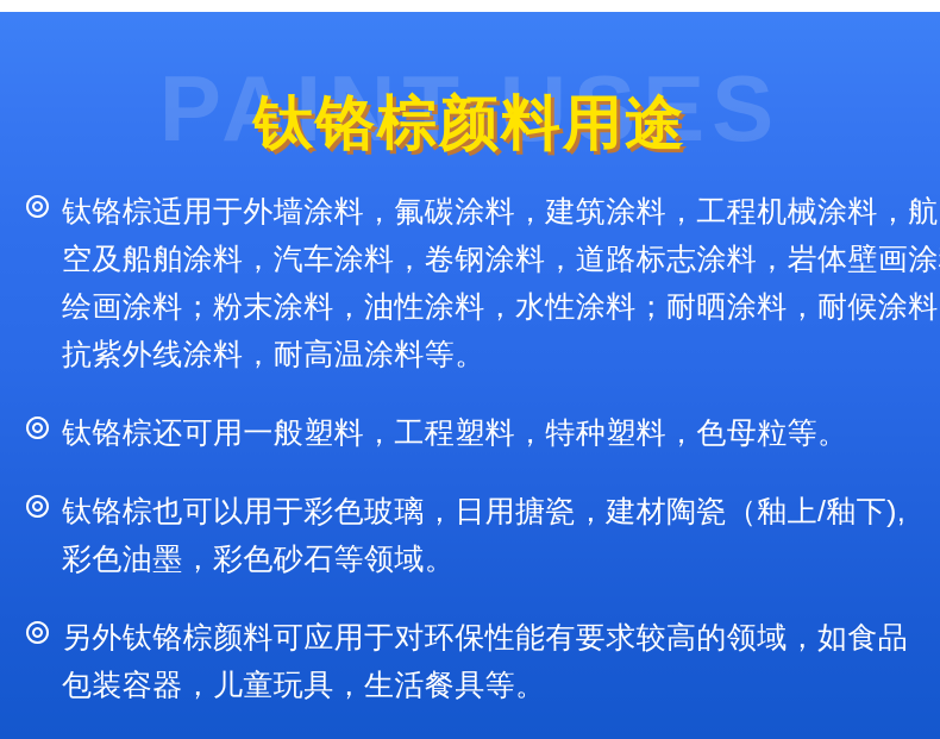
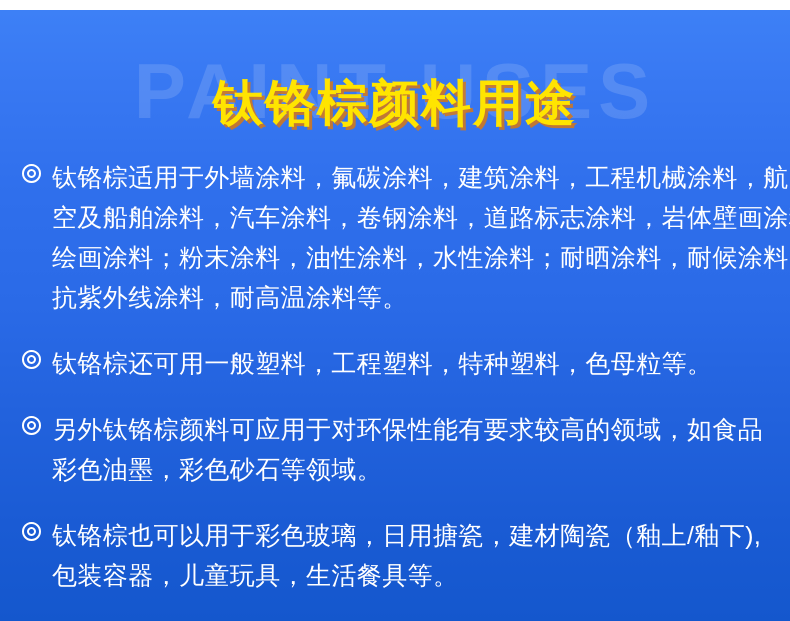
  PAINT USES
  钛铬棕颜料用途
  钛铬棕适用于外墙涂料，氟碳涂料，建筑涂料，工程机械涂料，航
  空及船舶涂料，汽车涂料，卷钢涂料，道路标志涂料，岩体壁画涂
  绘画涂料；粉末涂料，油性涂料，水性涂料；耐晒涂料，耐候涂料
  抗紫外线涂料，耐高温涂料等。
  钛铬棕还可用一般塑料，工程塑料，特种塑料，色母粒等。
- 钛铬棕也可以用于彩色玻璃，日用搪瓷，建材陶瓷（釉上/釉下),
+ 另外钛铬棕颜料可应用于对环保性能有要求较高的领域，如食品
  彩色油墨，彩色砂石等领域。
- 另外钛铬棕颜料可应用于对环保性能有要求较高的领域，如食品
+ 钛铬棕也可以用于彩色玻璃，日用搪瓷，建材陶瓷（釉上/釉下),
  包装容器，儿童玩具，生活餐具等。
